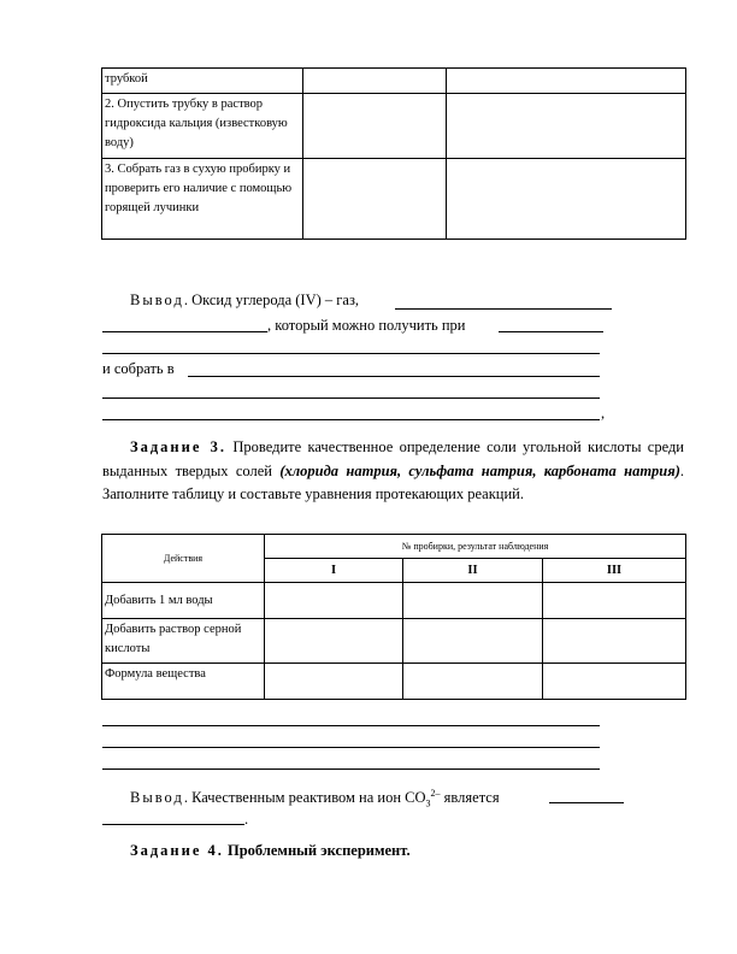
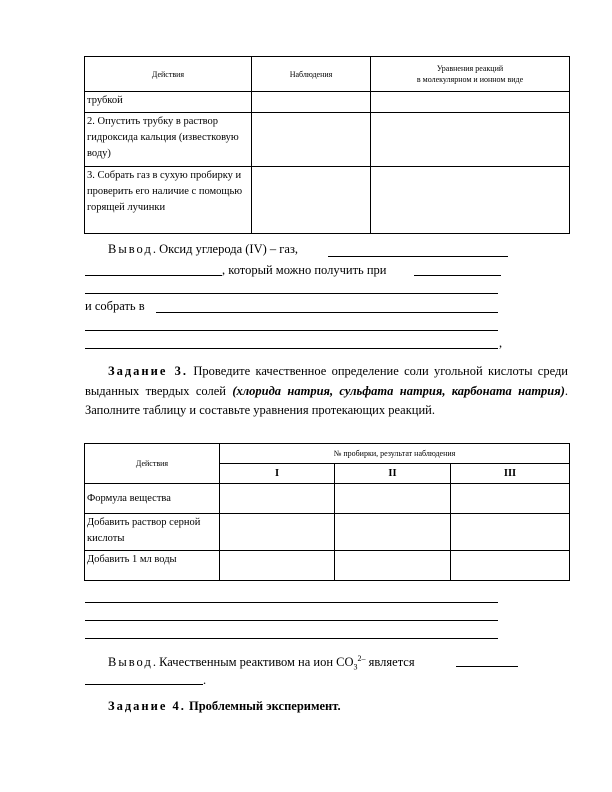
+ Действия	Наблюдения	Уравнения реакций в молекулярном и ионном виде
  трубкой
  2. Опустить трубку в раствор гидроксида кальция (известковую воду)
  3. Собрать газ в сухую пробирку и проверить его наличие с помощью горящей лучинки
  Вывод. Оксид углерода (IV) – газ,
  , который можно получить при
  и собрать в
  ,
  Задание 3. Проведите качественное определение соли угольной кислоты среди выданных твердых солей (хлорида натрия, сульфата натрия, карбоната натрия). Заполните таблицу и составьте уравнения протекающих реакций.
  Действия	№ пробирки, результат наблюдения
  I	II	III
- Добавить 1 мл воды
+ Формула вещества
  Добавить раствор серной кислоты
- Формула вещества
+ Добавить 1 мл воды
  Вывод. Качественным реактивом на ион CO32– является
  .
  Задание 4. Проблемный эксперимент.
